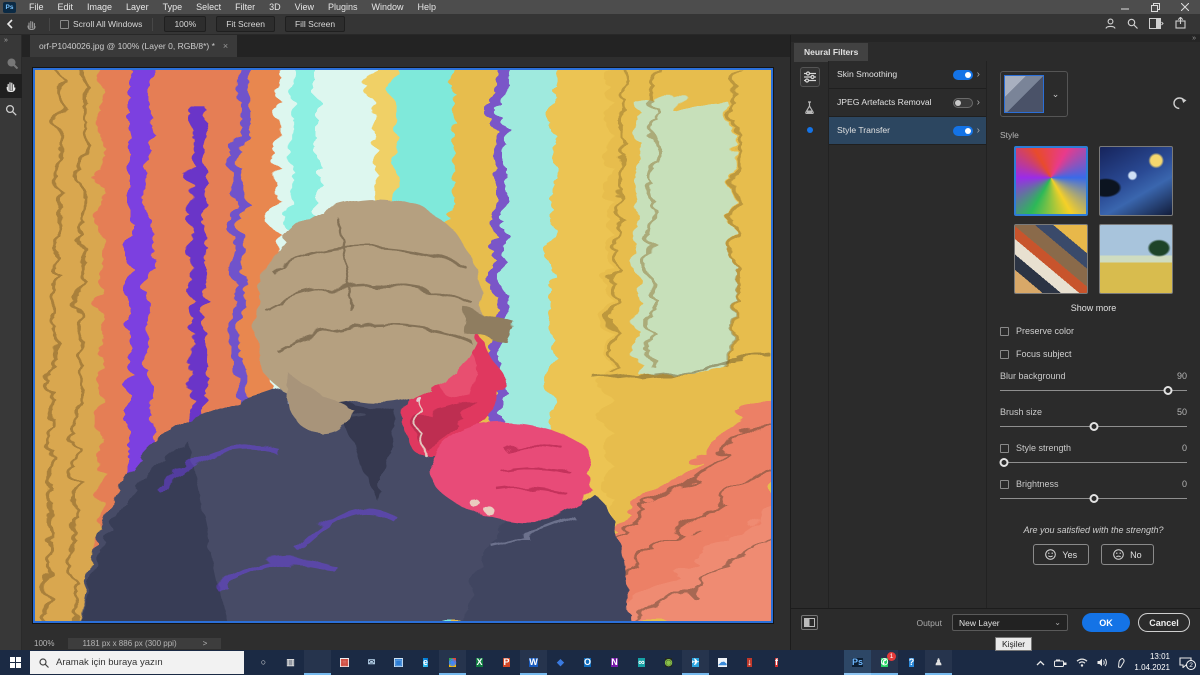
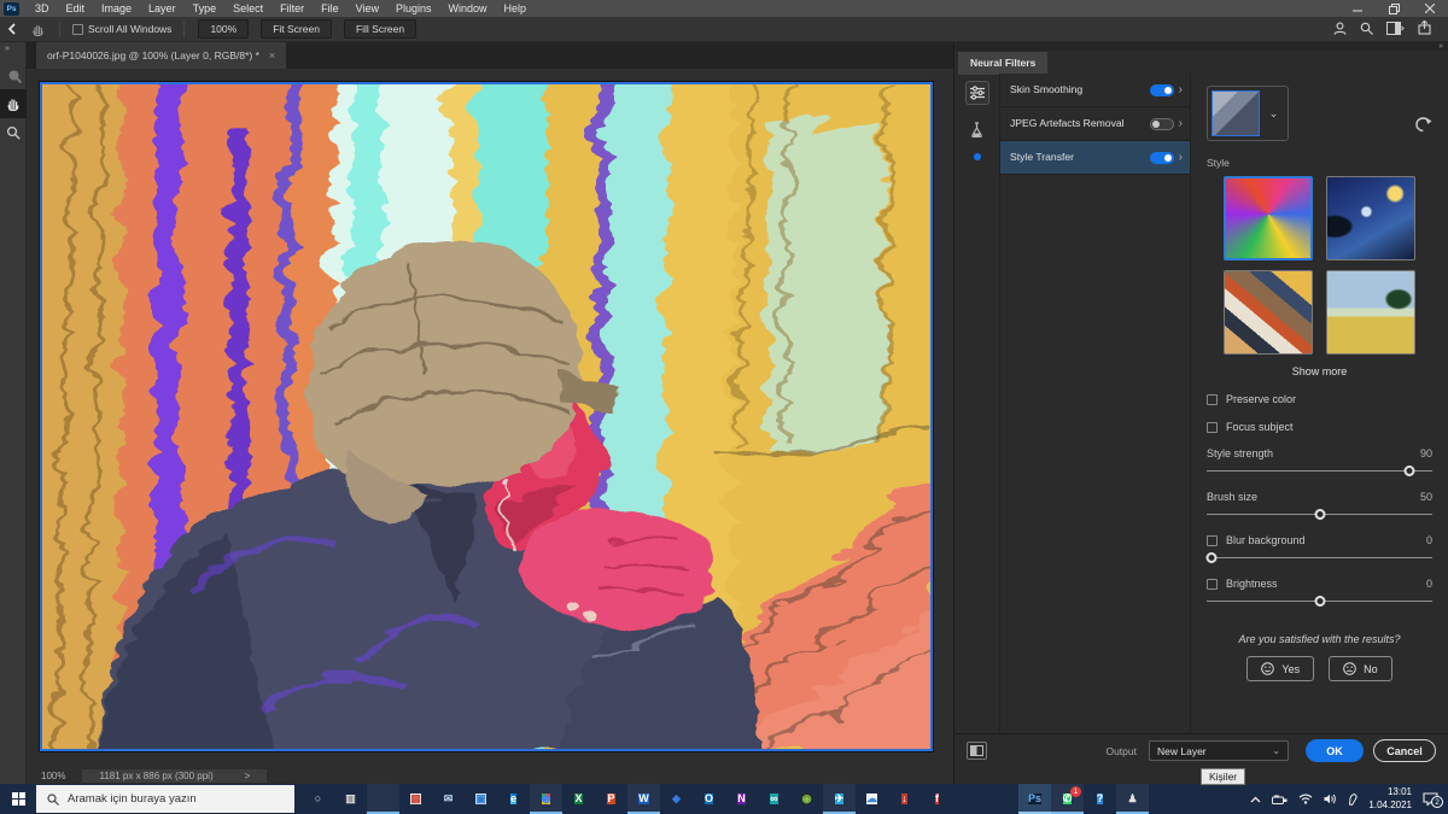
- File
+ 3D
  Edit
  Image
  Layer
  Type
  Select
  Filter
- 3D
+ File
  View
  Plugins
  Window
  Help
  Scroll All Windows
  100%
  Fit Screen
  Fill Screen
  orf-P1040026.jpg @ 100% (Layer 0, RGB/8*) *
  ×
  100%
  1181 px x 886 px (300 ppi)
  >
  Neural Filters
  Skin Smoothing
  ›
  JPEG Artefacts Removal
  ›
  Style Transfer
  ›
  ⌄
  Style
  Show more
  Preserve color
  Focus subject
- Blur background
+ Style strength
  90
  Brush size
  50
- Style strength
+ Blur background
  0
  Brightness
  0
- Are you satisfied with the strength?
+ Are you satisfied with the results?
  Yes
  No
  Output
  New Layer
  ⌄
  OK
  Cancel
  Kişiler
  Aramak için buraya yazın
  ○
  ▥
  ▦
  ✉
  ▣
  e
  ◉
  X
  P
  W
  ◆
  O
  N
  ∞
  ◉
  ✈
  ☁
  ↓
  f
  Ps
  ✆
  ?
  ♟
  13:01
  1.04.2021
